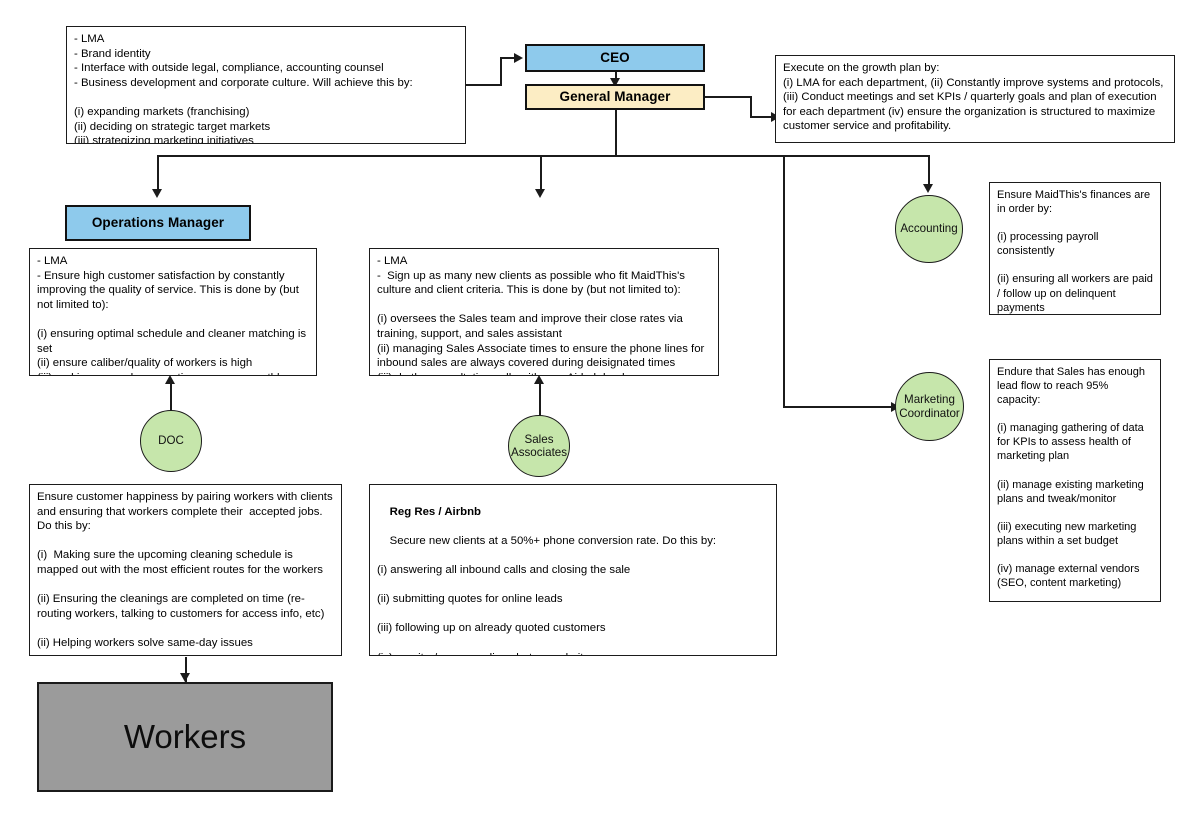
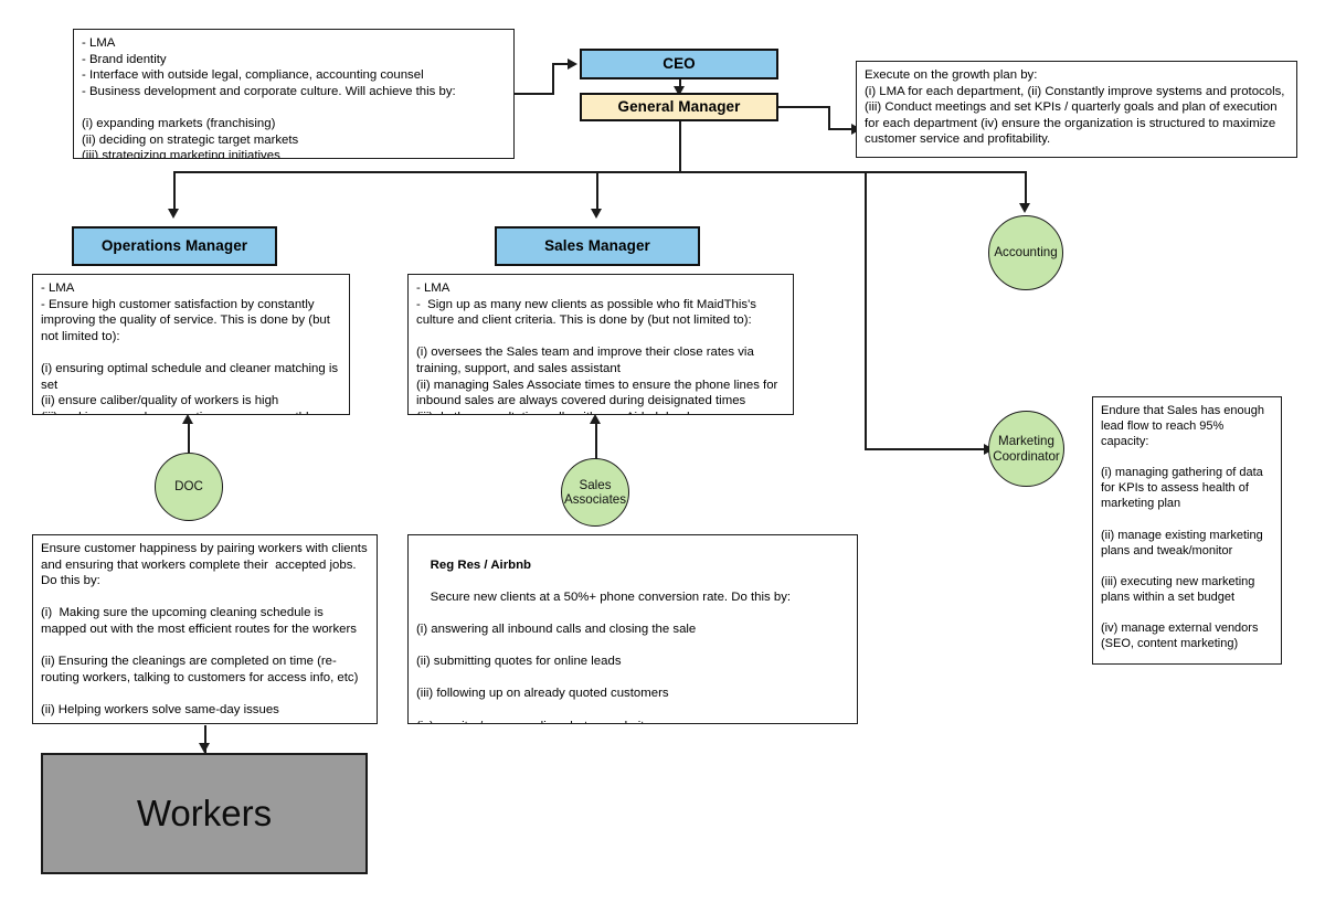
  - LMA
  - Brand identity
  - Interface with outside legal, compliance, accounting counsel
  - Business development and corporate culture. Will achieve this by:
  (i) expanding markets (franchising)
  (ii) deciding on strategic target markets
  (iii) strategizing marketing initiatives
  CEO
  General Manager
  Execute on the growth plan by:
  (i) LMA for each department, (ii) Constantly improve systems and protocols, (iii) Conduct meetings and set KPIs / quarterly goals and plan of execution for each department (iv) ensure the organization is structured to maximize customer service and profitability.
  Operations Manager
  - LMA
  - Ensure high customer satisfaction by constantly improving the quality of service. This is done by (but not limited to):
  (i) ensuring optimal schedule and cleaner matching is set
  (ii) ensure caliber/quality of workers is high
+ Sales Manager
  - LMA
  - Sign up as many new clients as possible who fit MaidThis's culture and client criteria. This is done by (but not limited to):
  (i) oversees the Sales team and improve their close rates via training, support, and sales assistant
  (ii) managing Sales Associate times to ensure the phone lines for inbound sales are always covered during deisignated times
  Accounting
- Ensure MaidThis's finances are in order by:
- (i) processing payroll consistently
- (ii) ensuring all workers are paid / follow up on delinquent payments
  Marketing
  Coordinator
  Endure that Sales has enough lead flow to reach 95% capacity:
  (i) managing gathering of data for KPIs to assess health of marketing plan
  (ii) manage existing marketing plans and tweak/monitor
  (iii) executing new marketing plans within a set budget
  (iv) manage external vendors (SEO, content marketing)
  DOC
  Ensure customer happiness by pairing workers with clients and ensuring that workers complete their accepted jobs. Do this by:
  (i) Making sure the upcoming cleaning schedule is mapped out with the most efficient routes for the workers
  (ii) Ensuring the cleanings are completed on time (re-routing workers, talking to customers for access info, etc)
  (ii) Helping workers solve same-day issues
  Sales
  Associates
  Reg Res / Airbnb
  Secure new clients at a 50%+ phone conversion rate. Do this by:
  (i) answering all inbound calls and closing the sale
  (ii) submitting quotes for online leads
  (iii) following up on already quoted customers
  Workers
